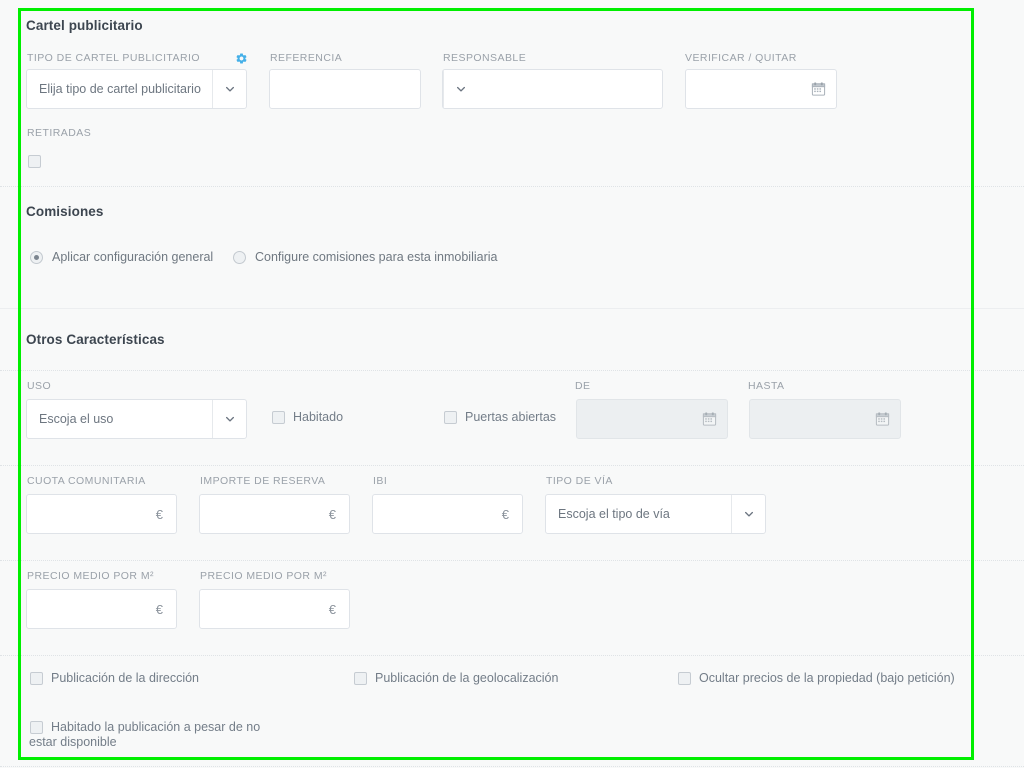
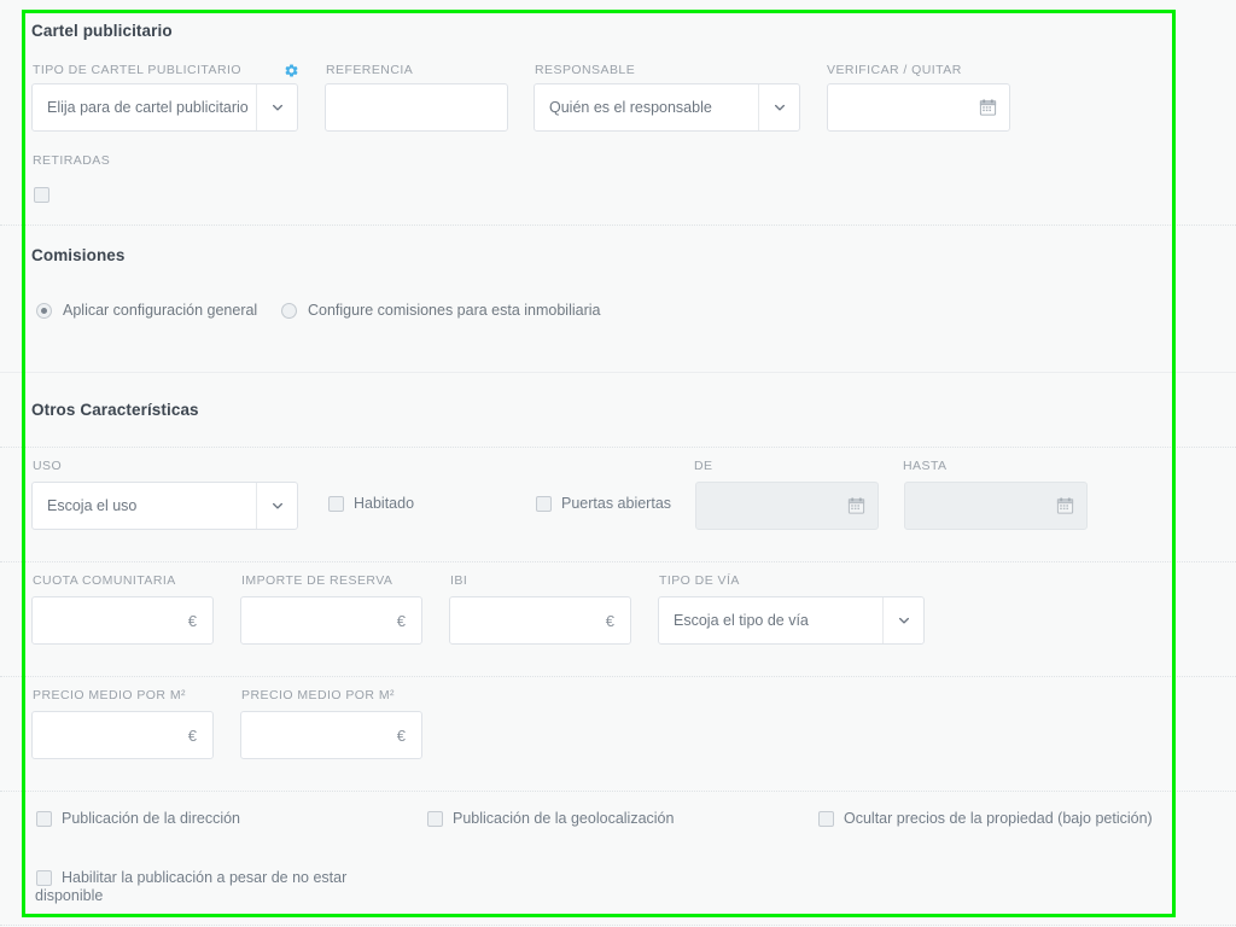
  Cartel publicitario
  TIPO DE CARTEL PUBLICITARIO
  REFERENCIA
  RESPONSABLE
  VERIFICAR / QUITAR
- Elija tipo de cartel publicitario
+ Elija para de cartel publicitario
+ Quién es el responsable
  RETIRADAS
  Comisiones
  Aplicar configuración general
  Configure comisiones para esta inmobiliaria
  Otros Características
  USO
  Escoja el uso
  Habitado
  Puertas abiertas
  DE
  HASTA
  CUOTA COMUNITARIA
  €
  IMPORTE DE RESERVA
  €
  IBI
  €
  TIPO DE VÍA
  Escoja el tipo de vía
  PRECIO MEDIO POR M²
  €
  PRECIO MEDIO POR M²
  €
  Publicación de la dirección
  Publicación de la geolocalización
  Ocultar precios de la propiedad (bajo petición)
- Habitado la publicación a pesar de no estar disponible
+ Habilitar la publicación a pesar de no estar disponible
